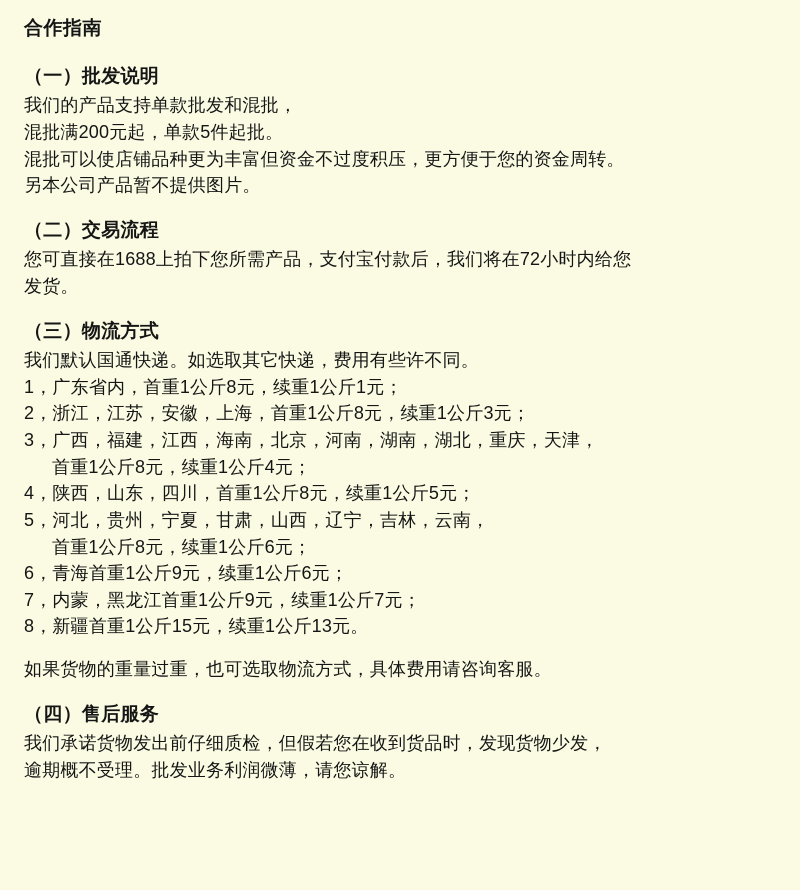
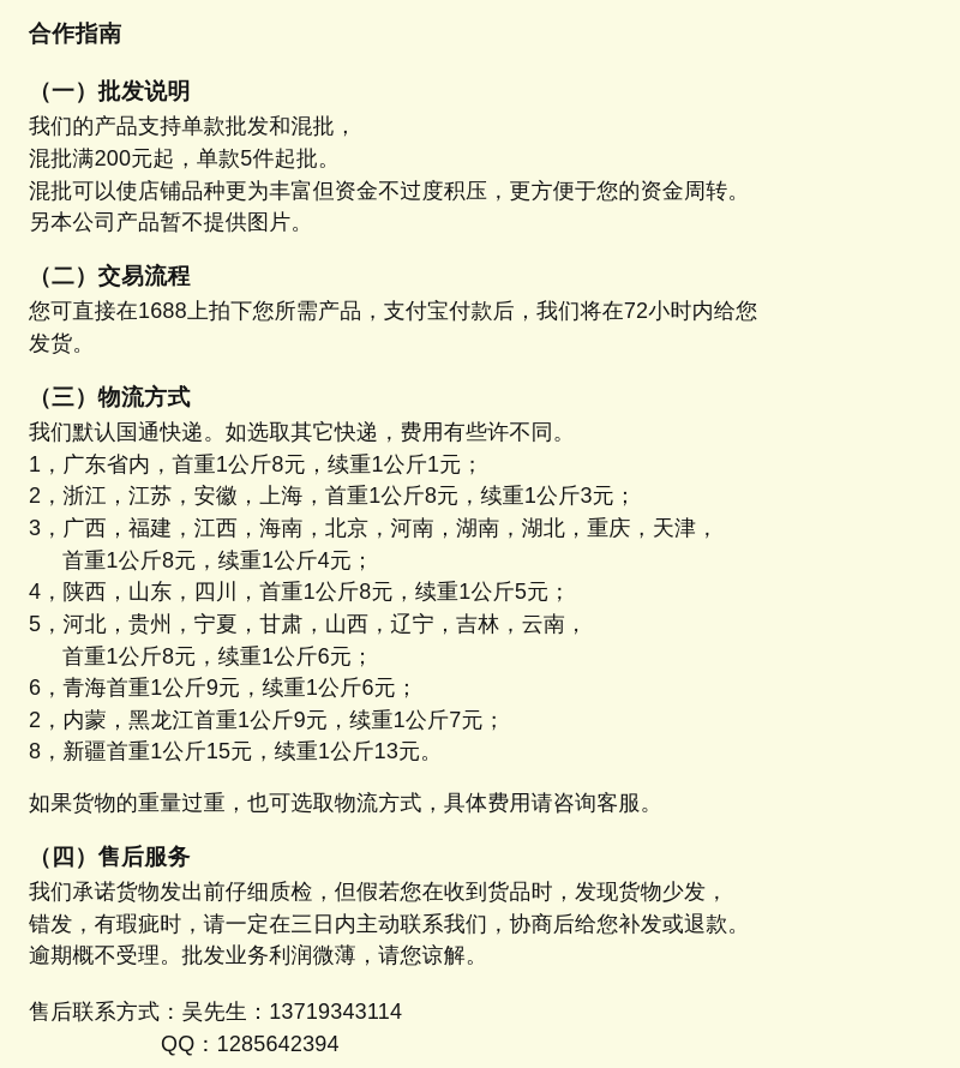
  合作指南
  （一）批发说明
  我们的产品支持单款批发和混批，
  混批满200元起，单款5件起批。
  混批可以使店铺品种更为丰富但资金不过度积压，更方便于您的资金周转。
  另本公司产品暂不提供图片。
  （二）交易流程
  您可直接在1688上拍下您所需产品，支付宝付款后，我们将在72小时内给您
  发货。
  （三）物流方式
  我们默认国通快递。如选取其它快递，费用有些许不同。
  1，广东省内，首重1公斤8元，续重1公斤1元；
  2，浙江，江苏，安徽，上海，首重1公斤8元，续重1公斤3元；
  3，广西，福建，江西，海南，北京，河南，湖南，湖北，重庆，天津，
  首重1公斤8元，续重1公斤4元；
  4，陕西，山东，四川，首重1公斤8元，续重1公斤5元；
  5，河北，贵州，宁夏，甘肃，山西，辽宁，吉林，云南，
  首重1公斤8元，续重1公斤6元；
  6，青海首重1公斤9元，续重1公斤6元；
- 7，内蒙，黑龙江首重1公斤9元，续重1公斤7元；
+ 2，内蒙，黑龙江首重1公斤9元，续重1公斤7元；
  8，新疆首重1公斤15元，续重1公斤13元。
  如果货物的重量过重，也可选取物流方式，具体费用请咨询客服。
  （四）售后服务
  我们承诺货物发出前仔细质检，但假若您在收到货品时，发现货物少发，
+ 错发，有瑕疵时，请一定在三日内主动联系我们，协商后给您补发或退款。
  逾期概不受理。批发业务利润微薄，请您谅解。
+ 售后联系方式：吴先生：13719343114
+ QQ：1285642394
